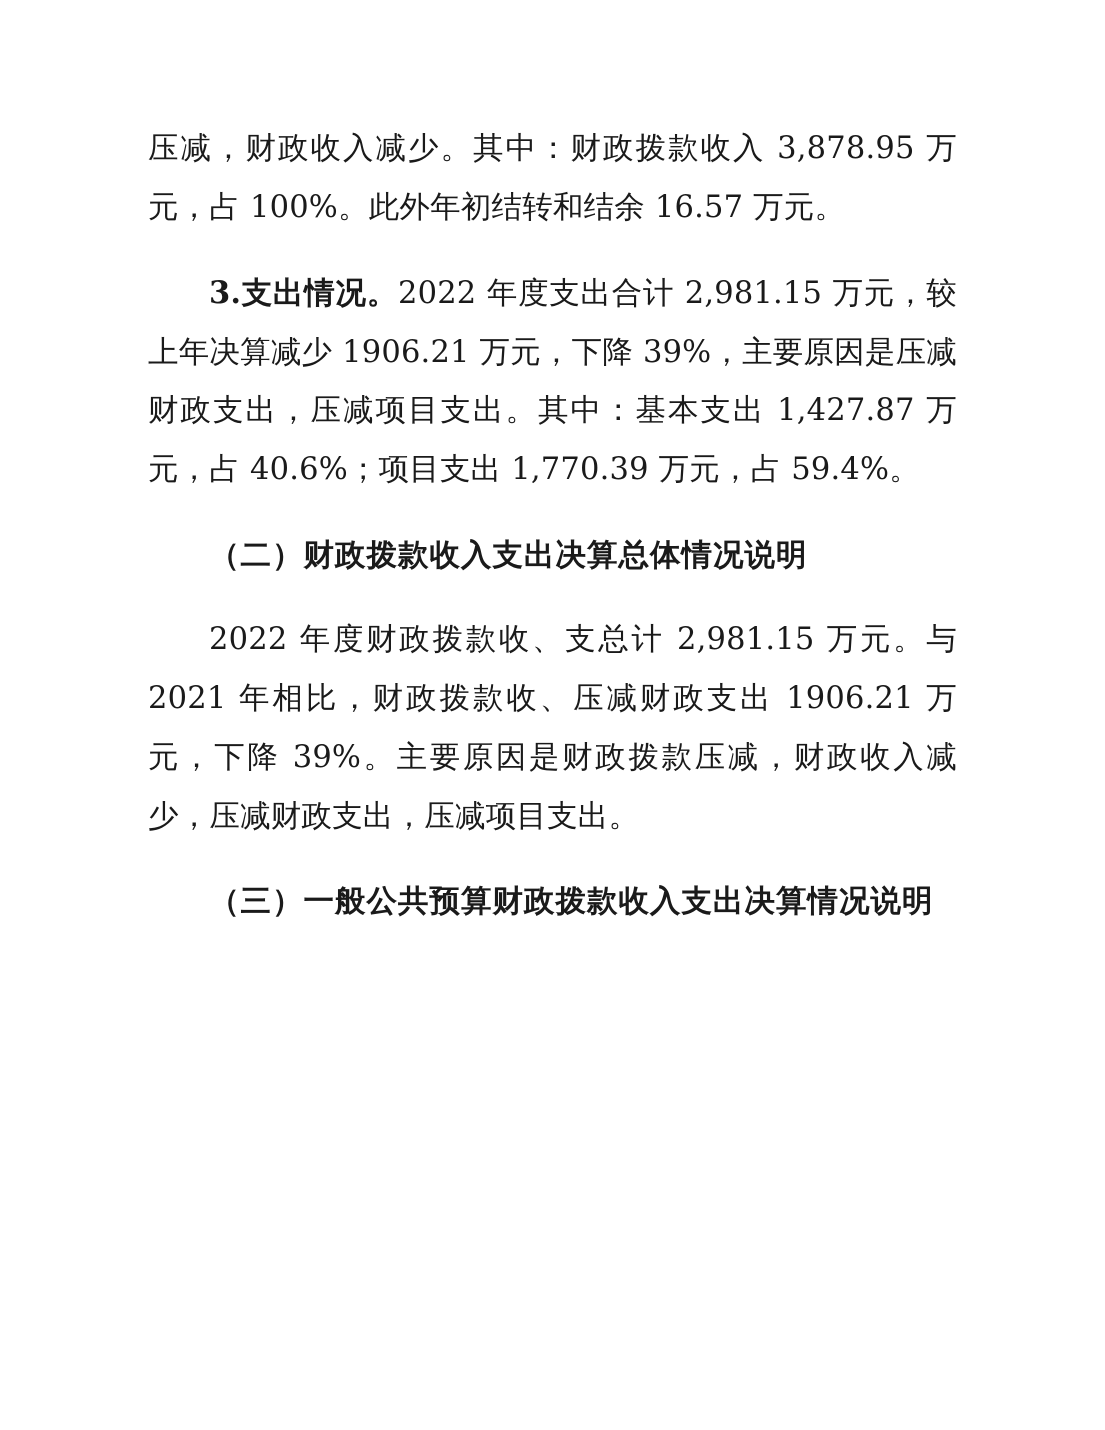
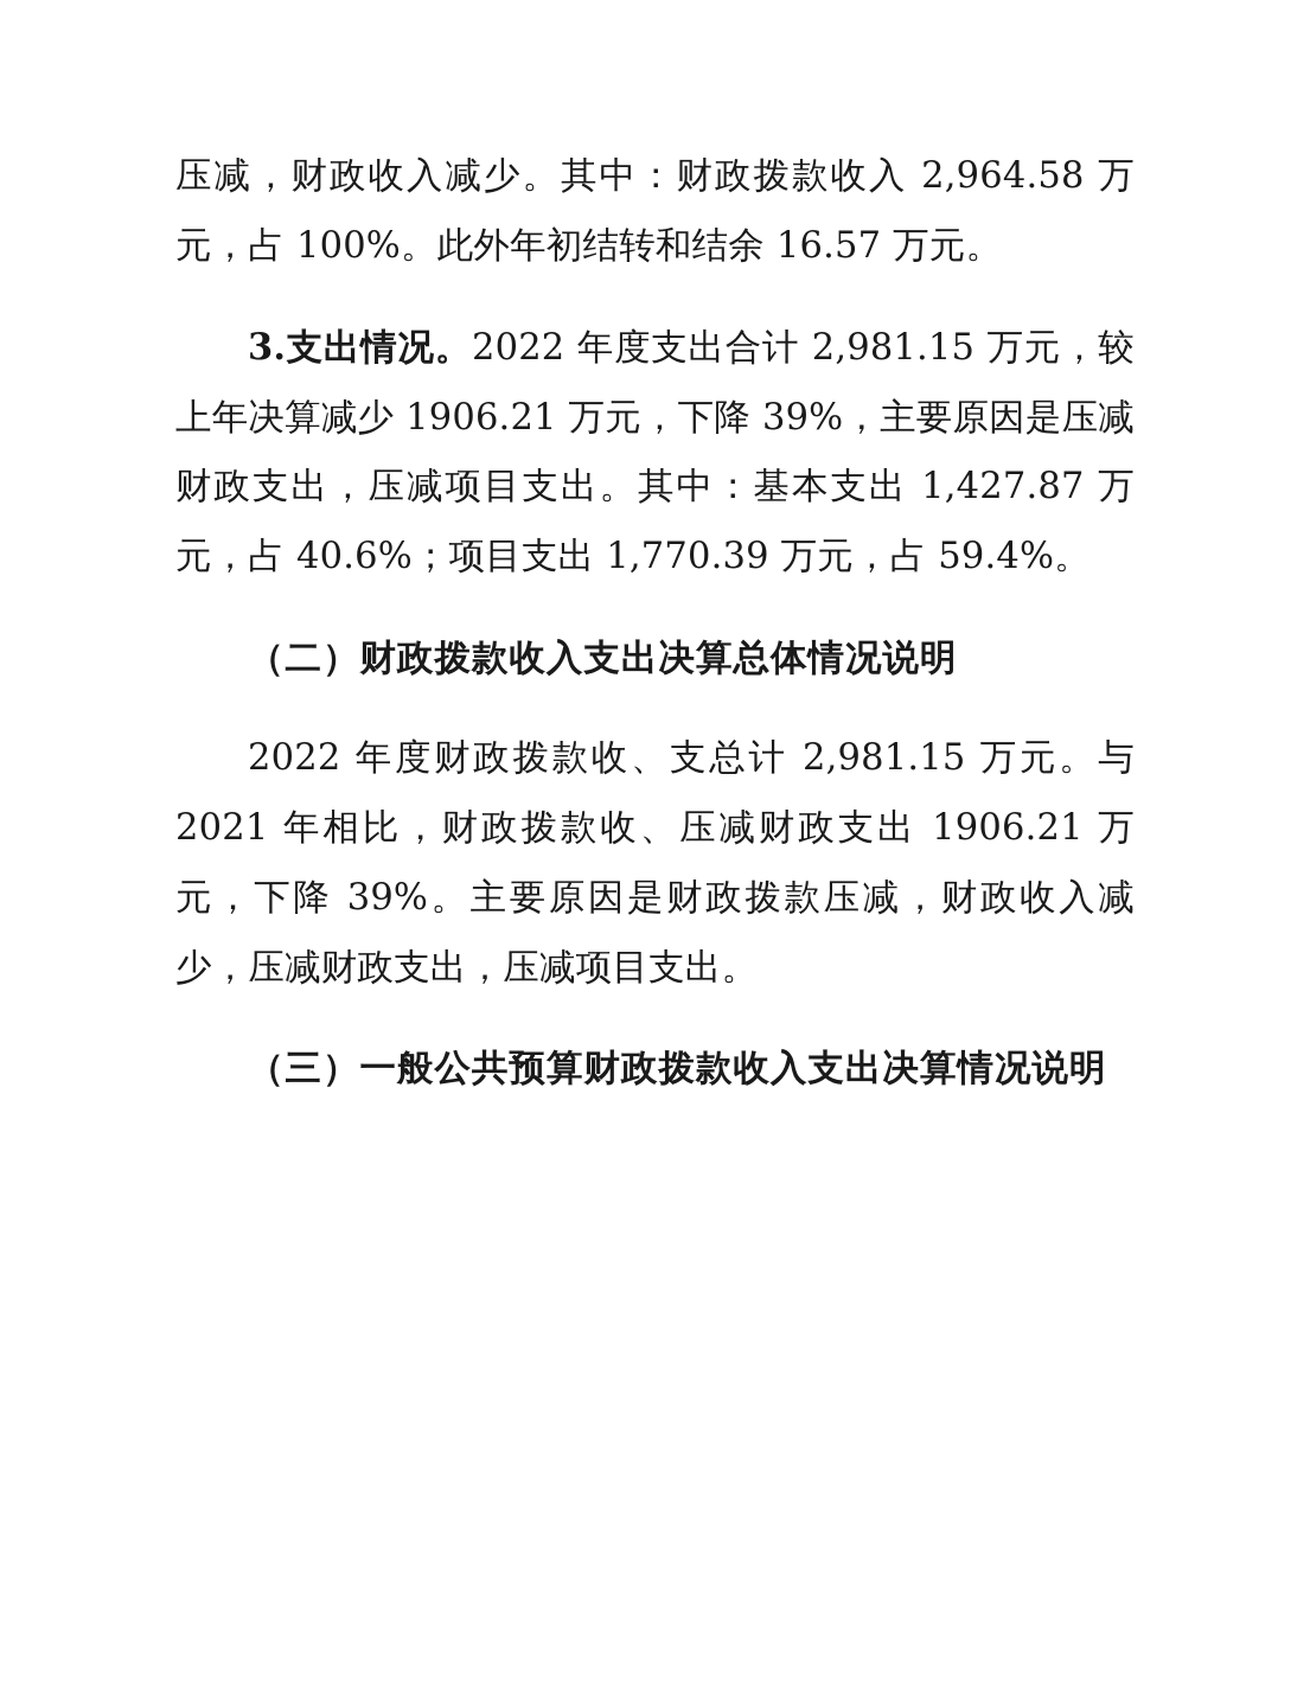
- 压减，财政收入减少。其中：财政拨款收入 3,878.95 万元，占 100%。此外年初结转和结余 16.57 万元。
+ 压减，财政收入减少。其中：财政拨款收入 2,964.58 万元，占 100%。此外年初结转和结余 16.57 万元。
  3.支出情况。2022 年度支出合计 2,981.15 万元，较上年决算减少 1906.21 万元，下降 39%，主要原因是压减财政支出，压减项目支出。其中：基本支出 1,427.87 万元，占 40.6%；项目支出 1,770.39 万元，占 59.4%。
  （二）财政拨款收入支出决算总体情况说明
  2022 年度财政拨款收、支总计 2,981.15 万元。与 2021 年相比，财政拨款收、压减财政支出 1906.21 万元，下降 39%。主要原因是财政拨款压减，财政收入减少，压减财政支出，压减项目支出。
  （三）一般公共预算财政拨款收入支出决算情况说明
